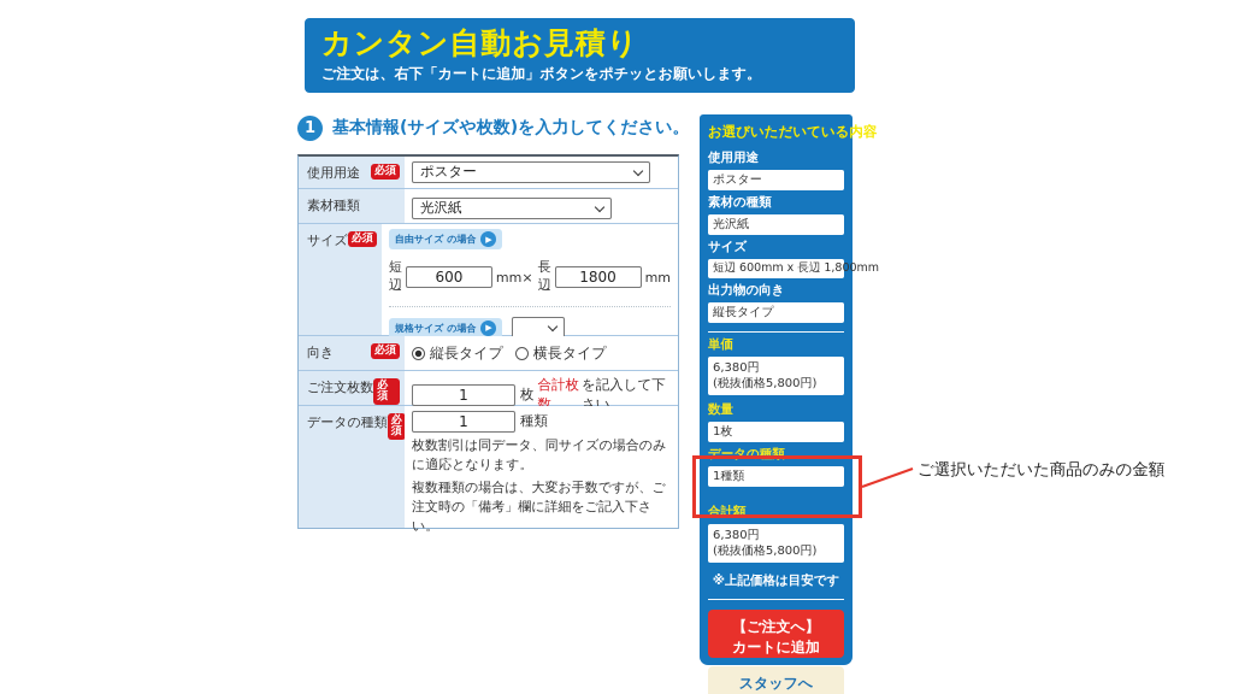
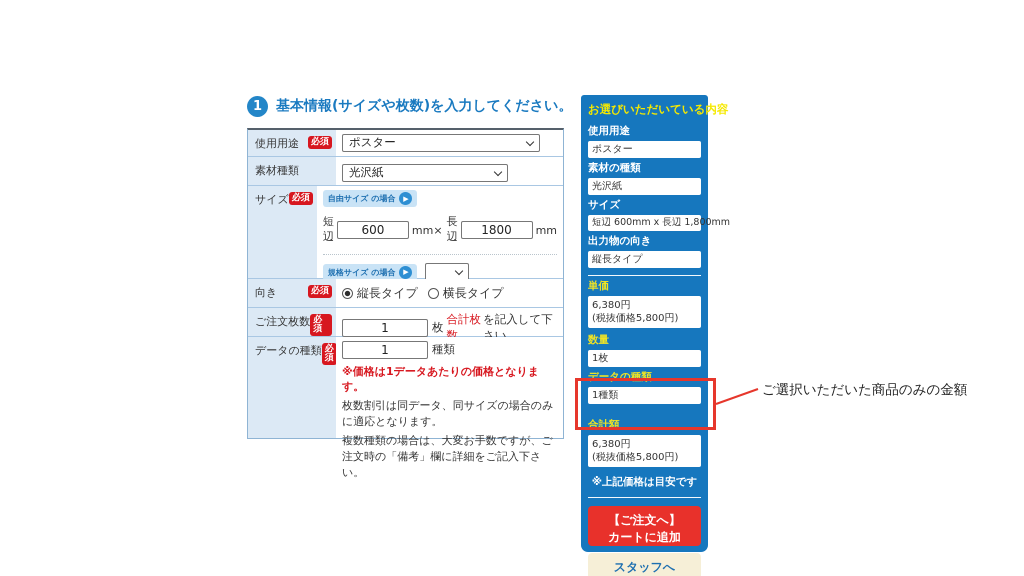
- カンタン自動お見積り
- ご注文は、右下「カートに追加」ボタンをポチッとお願いします。
  1
  基本情報(サイズや枚数)を入力してください。
  使用用途
  必須
  ポスター
  素材種類
  光沢紙
  サイズ
  必須
  自由サイズ の場合
  ▶
  短辺
  600
  mm×
  長辺
  1800
  mm
  規格サイズ の場合
  ▶
  向き
  必須
  縦長タイプ
  横長タイプ
  ご注文枚数
  必須
  1
  枚
  合計枚数
  を記入して下さい
  データの種類
  必須
  1
  種類
+ ※価格は1データあたりの価格となります。
  枚数割引は同データ、同サイズの場合のみに適応となります。
  複数種類の場合は、大変お手数ですが、ご注文時の「備考」欄に詳細をご記入下さい。
  お選びいただいている内容
  使用用途
  ポスター
  素材の種類
  光沢紙
  サイズ
  短辺 600mm x 長辺 1,800mm
  出力物の向き
  縦長タイプ
  単価
  6,380円
  (税抜価格5,800円)
  数量
  1枚
  データの種類
  1種類
  合計額
  6,380円
  (税抜価格5,800円)
  ※上記価格は目安です
  【ご注文へ】
  カートに追加
  スタッフへ
  ご選択いただいた商品のみの金額
